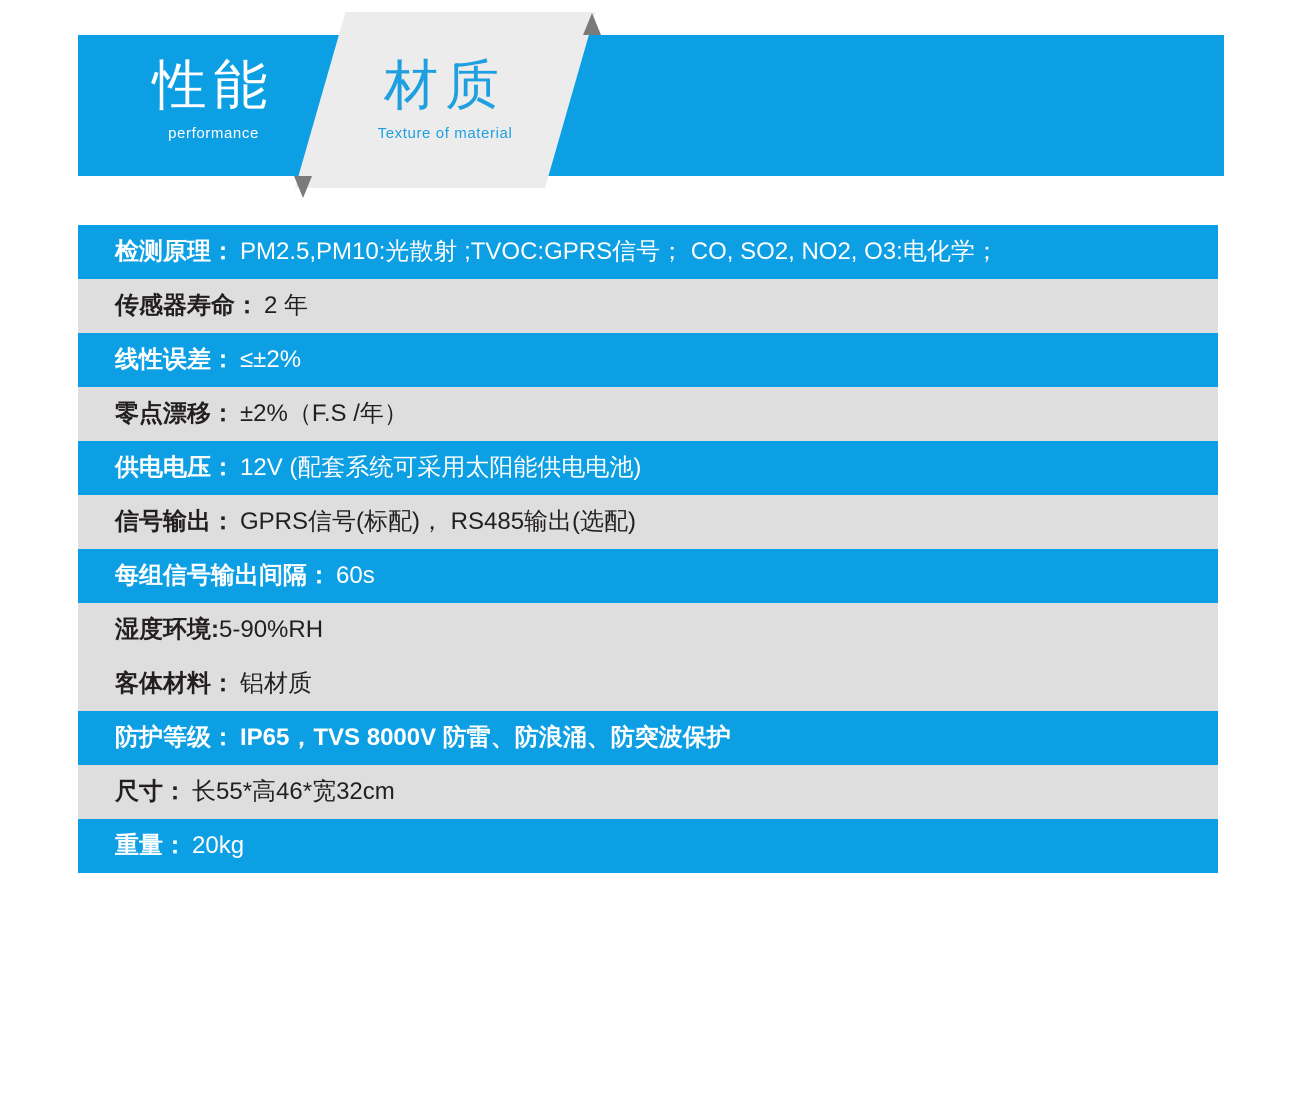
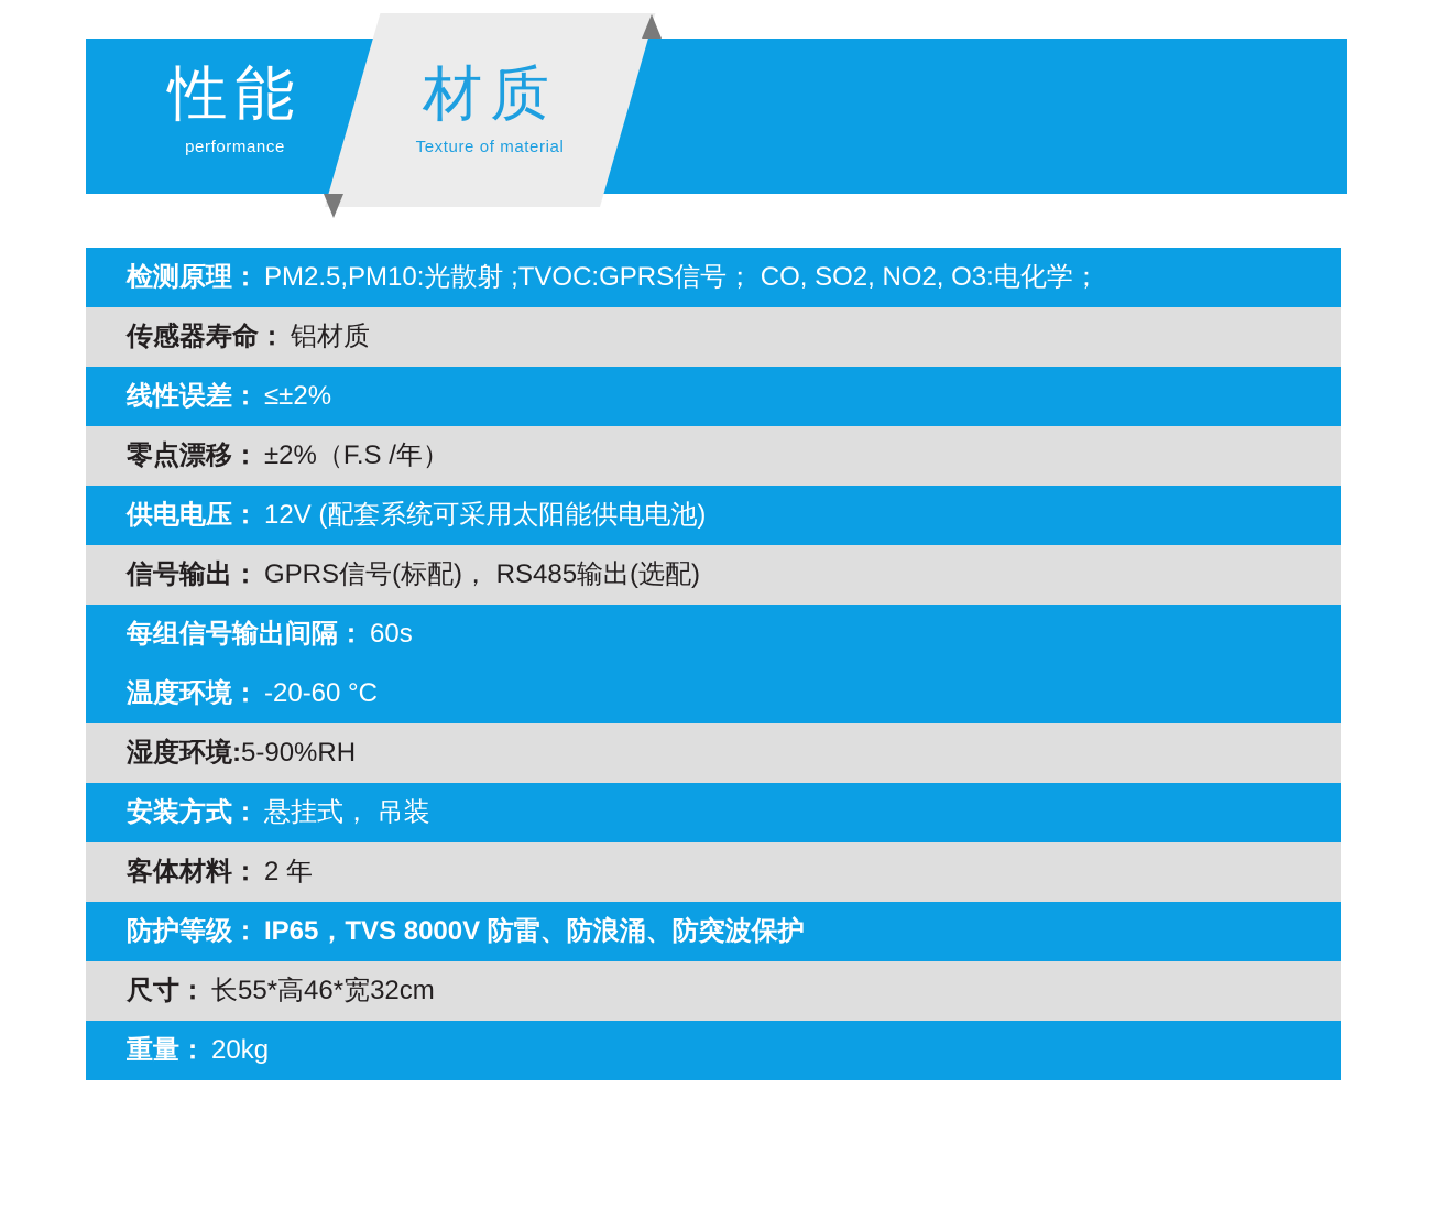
  性能
  performance
  材质
  Texture of material
  检测原理：
  PM2.5,PM10:光散射 ;TVOC:GPRS信号； CO, SO2, NO2, O3:电化学；
  传感器寿命：
- 2 年
+ 铝材质
  线性误差：
  ≤±2%
  零点漂移：
  ±2%（F.S /年）
  供电电压：
  12V (配套系统可采用太阳能供电电池)
  信号输出：
  GPRS信号(标配)， RS485输出(选配)
  每组信号输出间隔：
  60s
+ 温度环境：
+ -20-60 °C
  湿度环境:
  5-90%RH
+ 安装方式：
+ 悬挂式， 吊装
  客体材料：
- 铝材质
+ 2 年
  防护等级：
  IP65，TVS 8000V 防雷、防浪涌、防突波保护
  尺寸：
  长55*高46*宽32cm
  重量：
  20kg
